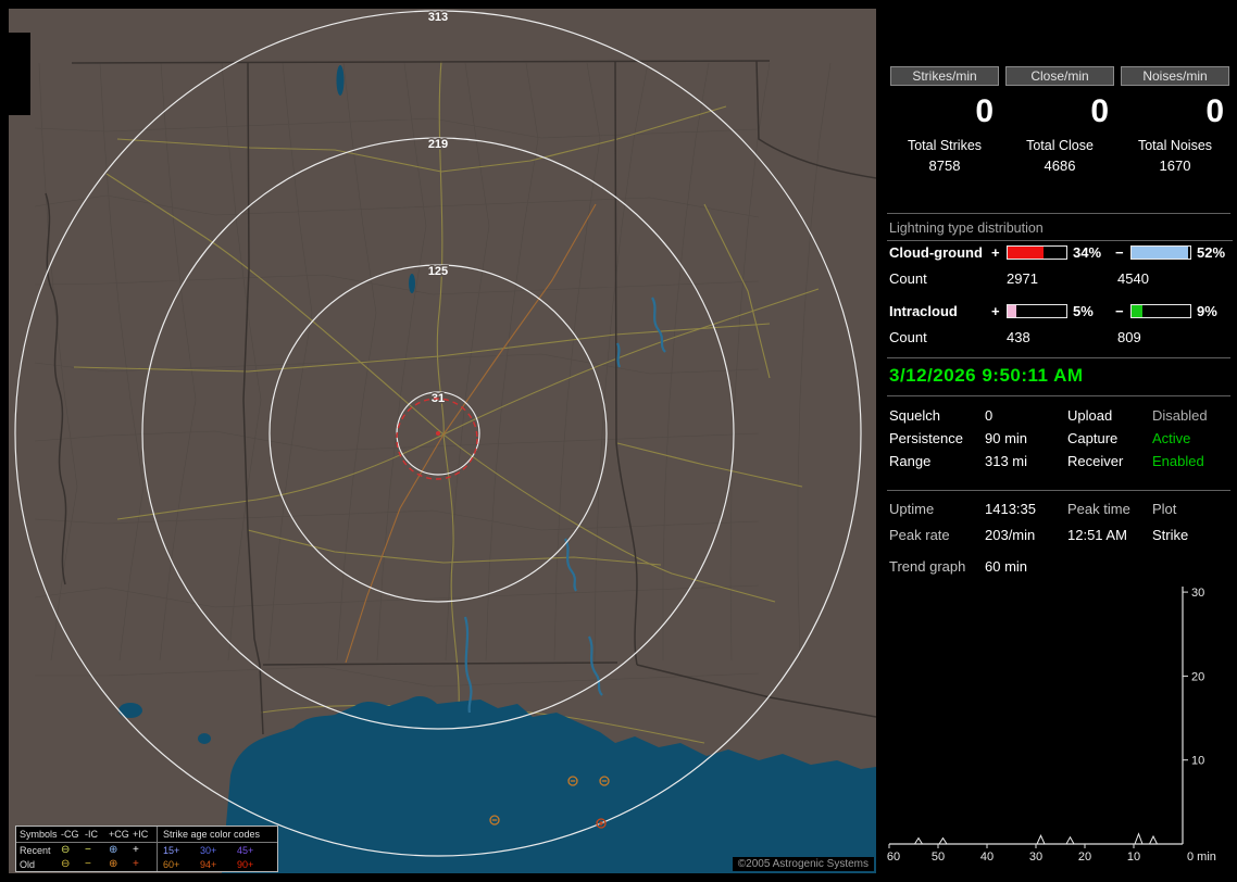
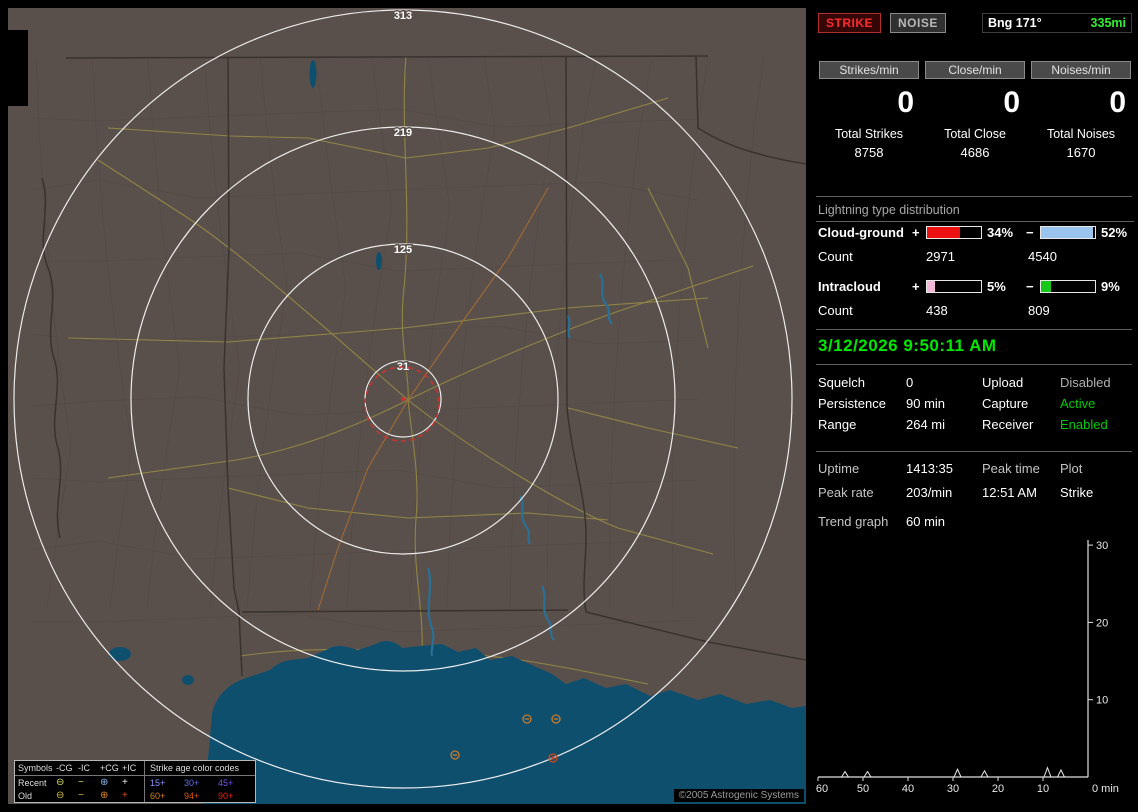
  313
  219
  125
  Symbols
  -CG
  -IC
  +CG
  +IC
  Strike age color codes
  Recent
  ⊖
  −
  ⊕
  +
  15+
  30+
  45+
  Old
  ⊖
  −
  ⊕
  +
  60+
  94+
  90+
  ©2005 Astrogenic Systems
+ STRIKE
+ NOISE
+ Bng 171°
+ 335mi
  Strikes/min
  0
  Total Strikes
  8758
  Close/min
  0
  Total Close
  4686
  Noises/min
  0
  Total Noises
  1670
  Lightning type distribution
  Cloud-ground
  +
  34%
  −
  52%
  Count
  2971
  4540
  Intracloud
  +
  5%
  −
  9%
  Count
  438
  809
  3/12/2026 9:50:11 AM
  Squelch
  0
  Upload
  Disabled
  Persistence
  90 min
  Capture
  Active
  Range
- 313 mi
+ 264 mi
  Receiver
  Enabled
  Uptime
  1413:35
  Peak time
  Plot
  Peak rate
  203/min
  12:51 AM
  Strike
  Trend graph
  60 min
  30
  20
  10
  60
  50
  40
  30
  20
  10
  0 min
